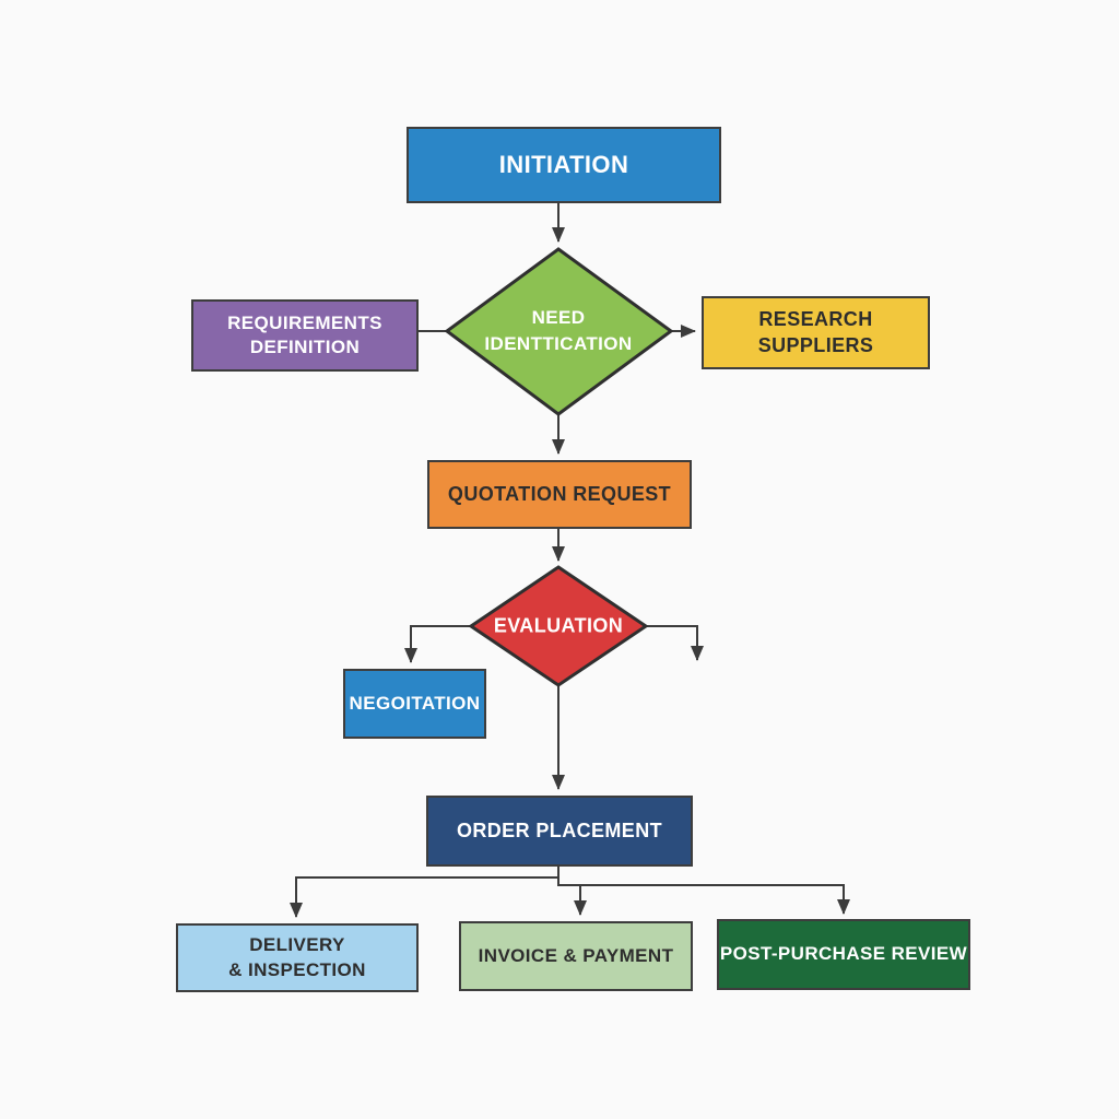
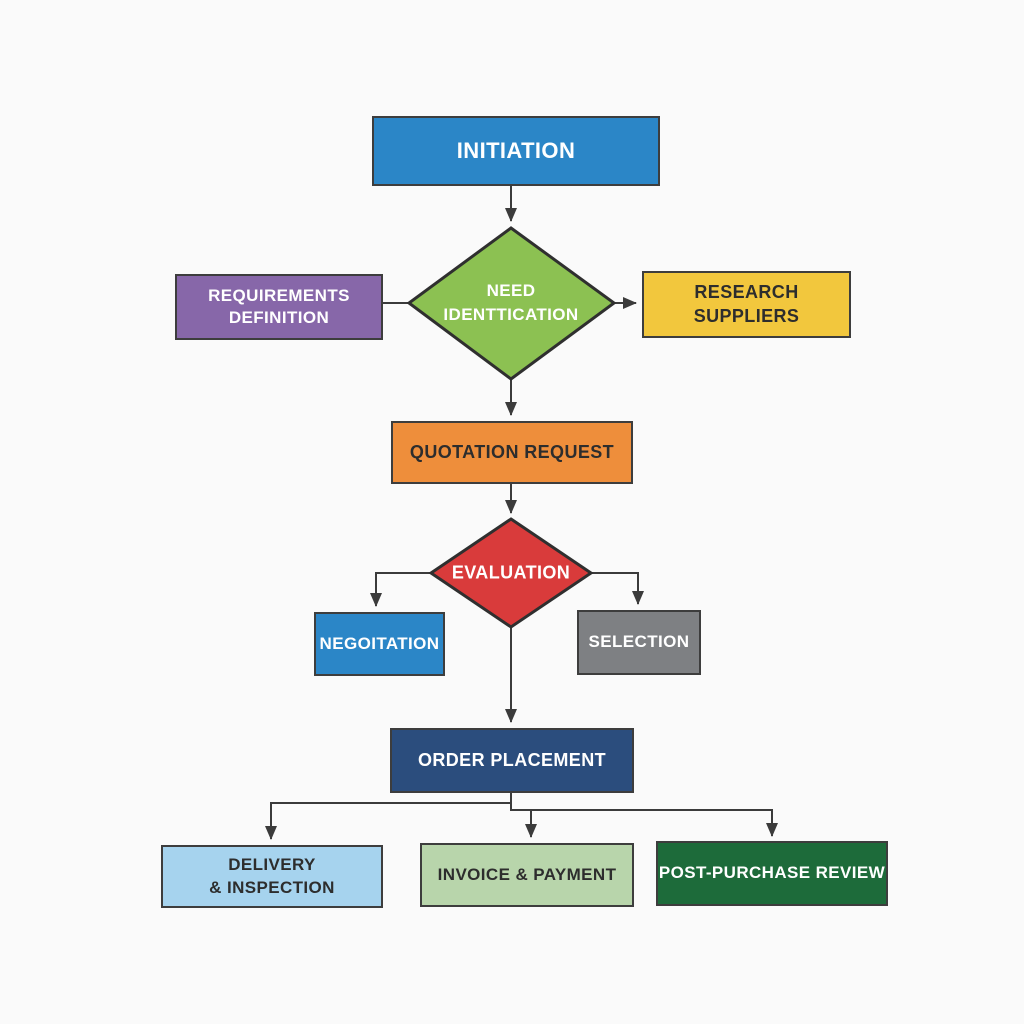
  INITIATION
  REQUIREMENTS
  DEFINITION
  RESEARCH SUPPLIERS
  QUOTATION REQUEST
  NEGOITATION
+ SELECTION
  ORDER PLACEMENT
  DELIVERY
  & INSPECTION
  INVOICE & PAYMENT
  POST-PURCHASE REVIEW
  NEED
  IDENTTICATION
  EVALUATION
